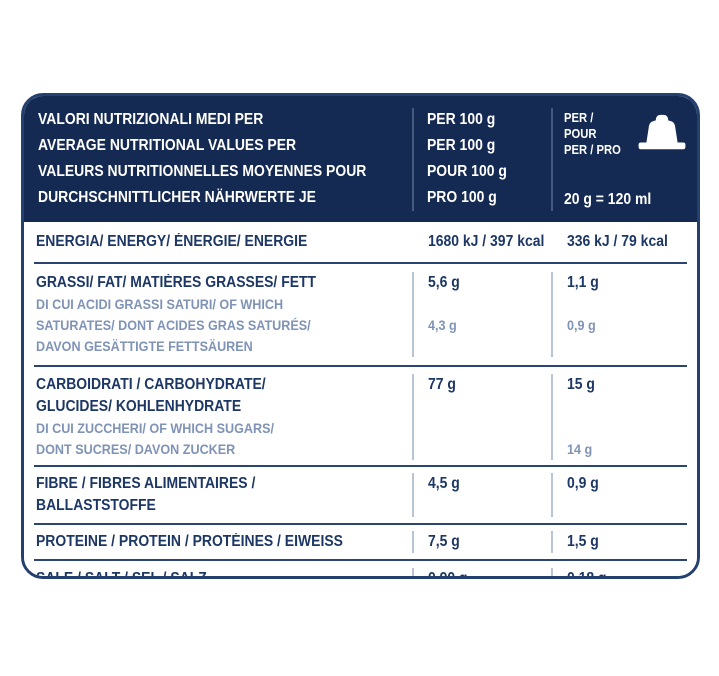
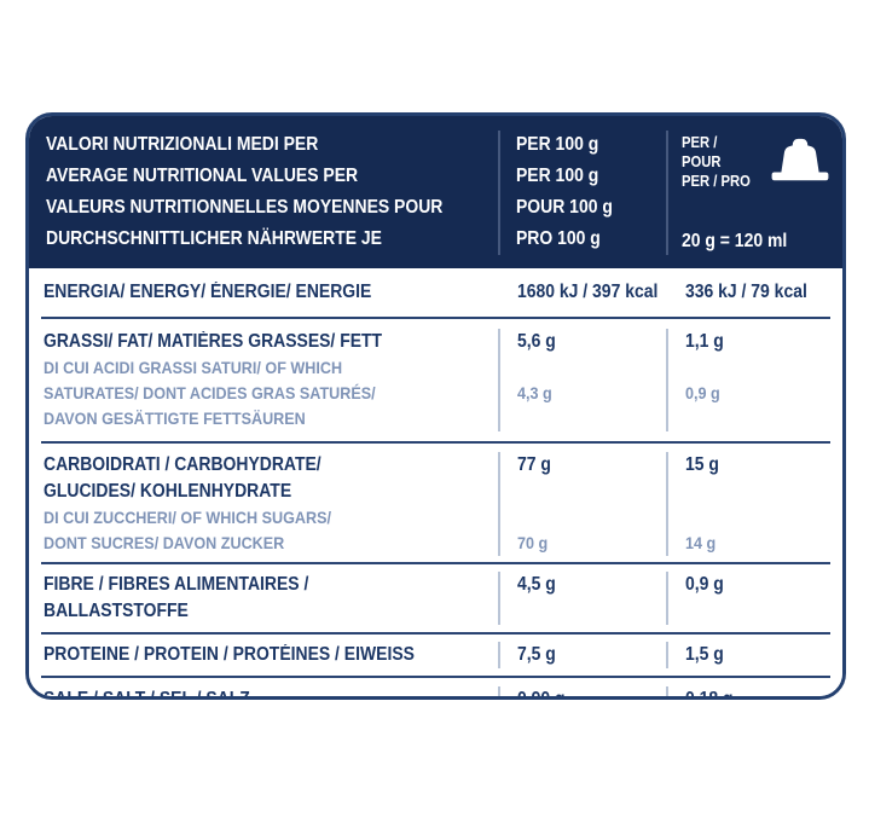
  VALORI NUTRIZIONALI MEDI PER
  AVERAGE NUTRITIONAL VALUES PER
  VALEURS NUTRITIONNELLES MOYENNES POUR
  DURCHSCHNITTLICHER NÄHRWERTE JE
  PER 100 g
  PER 100 g
  POUR 100 g
  PRO 100 g
  PER / POUR
  PER / PRO
  20 g = 120 ml
  ENERGIA/ ENERGY/ ÉNERGIE/ ENERGIE
  1680 kJ / 397 kcal
  336 kJ / 79 kcal
  GRASSI/ FAT/ MATIÈRES GRASSES/ FETT
  DI CUI ACIDI GRASSI SATURI/ OF WHICH
  SATURATES/ DONT ACIDES GRAS SATURÉS/
  DAVON GESÄTTIGTE FETTSÄUREN
  5,6 g
  4,3 g
  1,1 g
  0,9 g
  CARBOIDRATI / CARBOHYDRATE/
  GLUCIDES/ KOHLENHYDRATE
  DI CUI ZUCCHERI/ OF WHICH SUGARS/
  DONT SUCRES/ DAVON ZUCKER
  77 g
+ 70 g
  15 g
  14 g
  FIBRE / FIBRES ALIMENTAIRES / BALLASTSTOFFE
  4,5 g
  0,9 g
  PROTEINE / PROTEIN / PROTÉINES / EIWEISS
  7,5 g
  1,5 g
